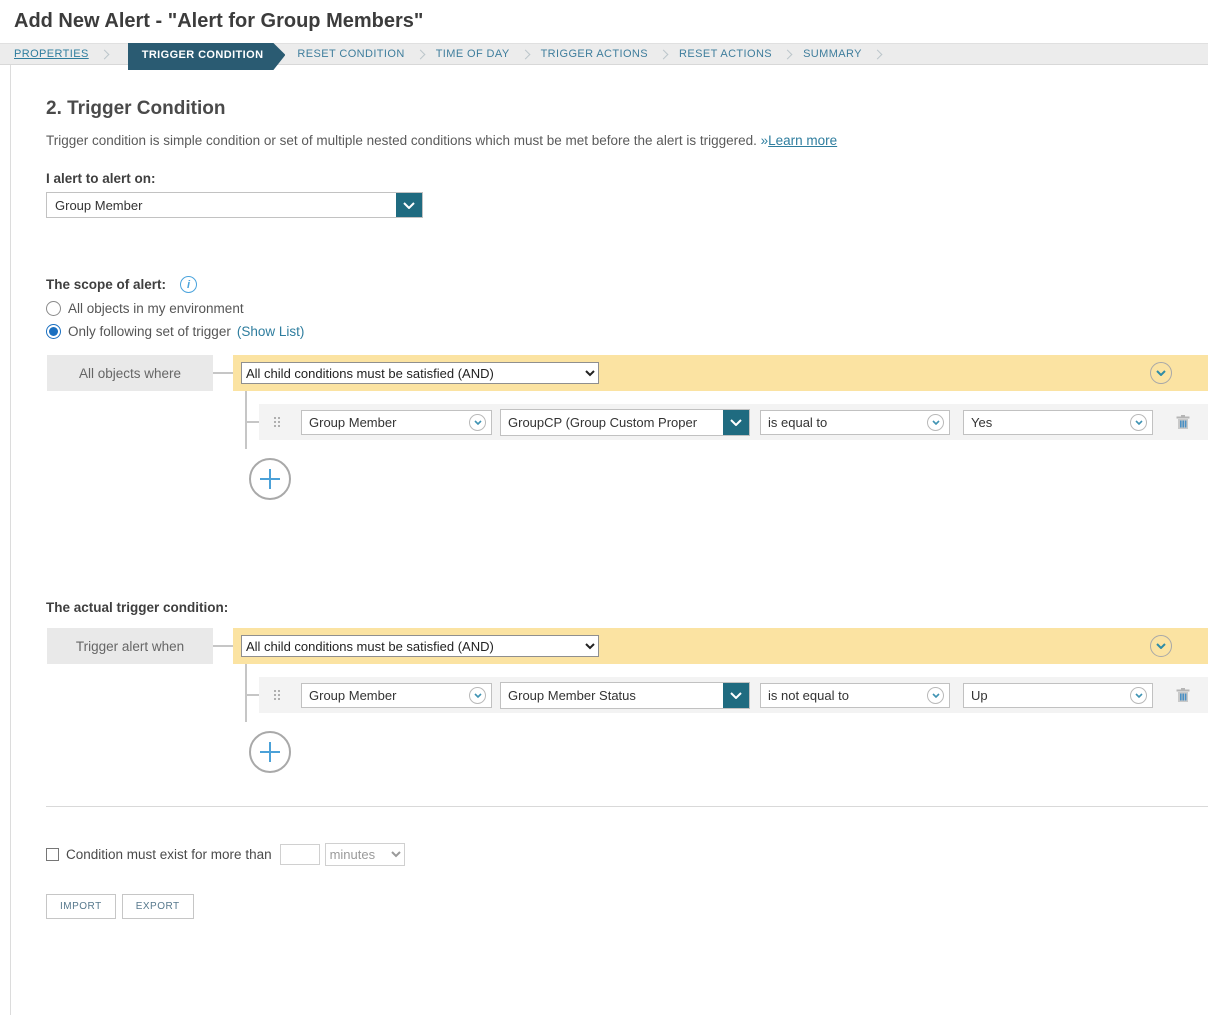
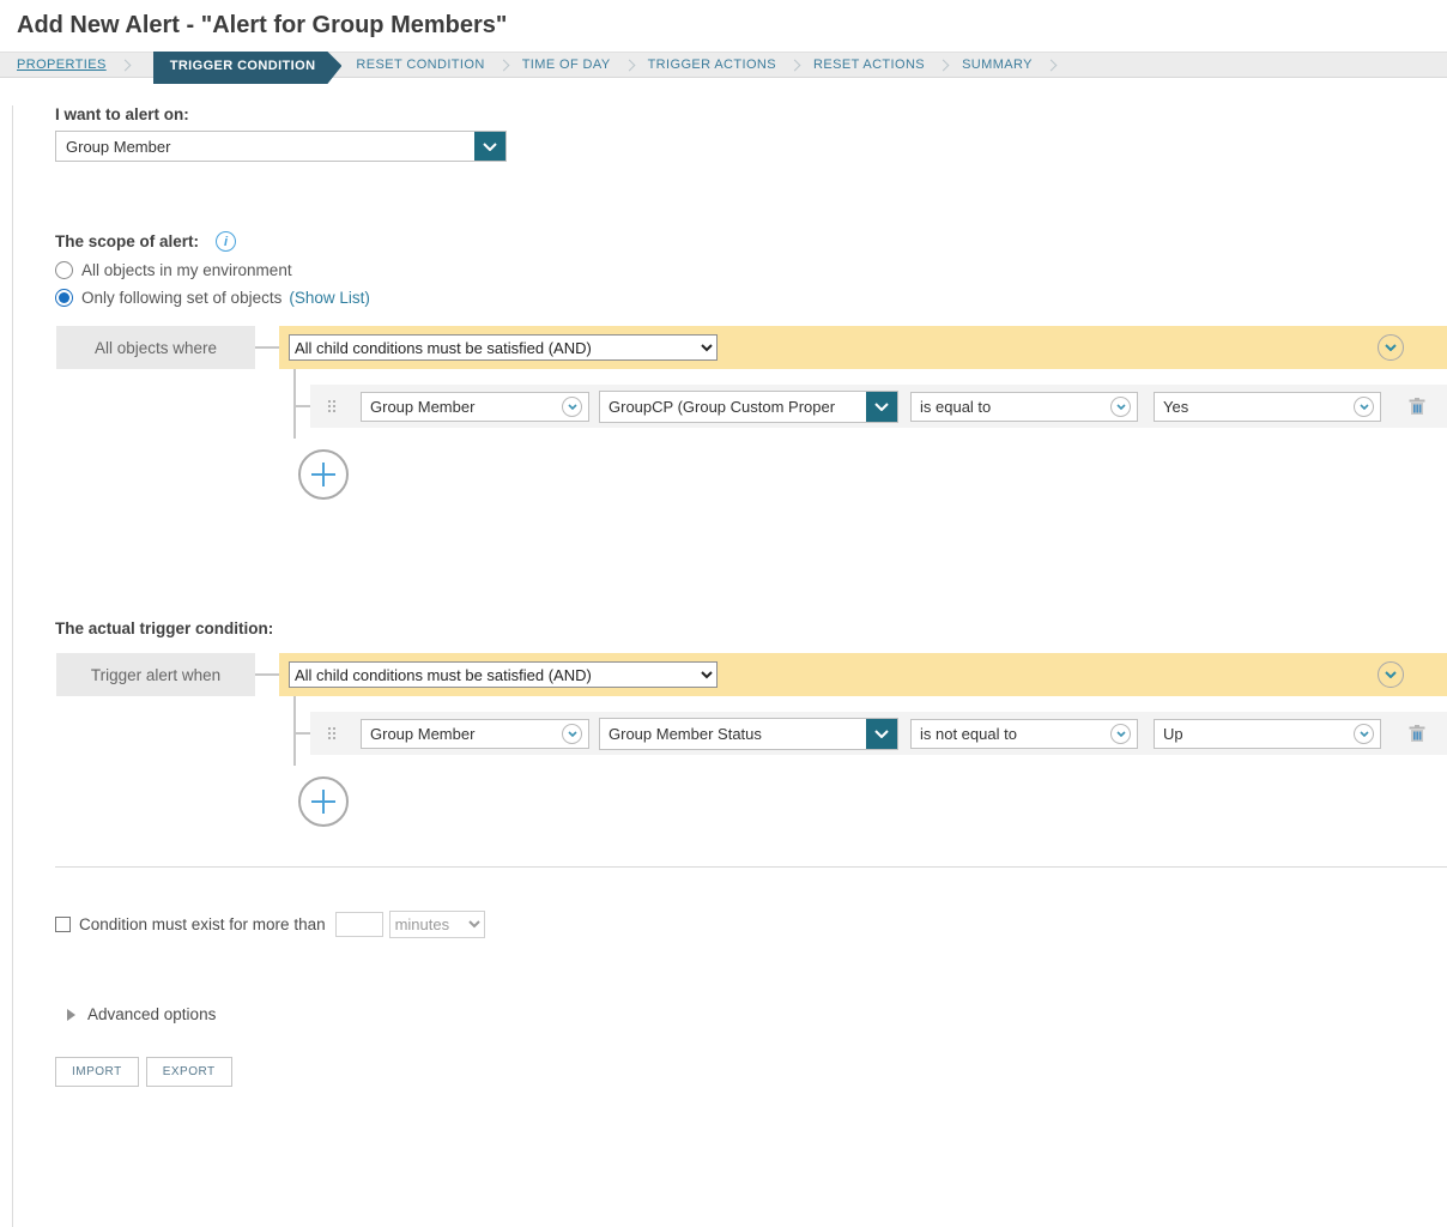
  Add New Alert - "Alert for Group Members"
  PROPERTIES
  TRIGGER CONDITION
  RESET CONDITION
  TIME OF DAY
  TRIGGER ACTIONS
  RESET ACTIONS
  SUMMARY
- 2. Trigger Condition
- Trigger condition is simple condition or set of multiple nested conditions which must be met before the alert is triggered. »Learn more
- I alert to alert on:
+ I want to alert on:
  Group Member
  The scope of alert:
  i
  All objects in my environment
- Only following set of trigger
+ Only following set of objects
  (Show List)
  All objects where
  All child conditions must be satisfied (AND)
  Group Member
  GroupCP (Group Custom Proper
  is equal to
  Yes
  The actual trigger condition:
  Trigger alert when
  All child conditions must be satisfied (AND)
  Group Member
  Group Member Status
  is not equal to
  Up
  Condition must exist for more than
  minutes
+ Advanced options
  IMPORT
  EXPORT
